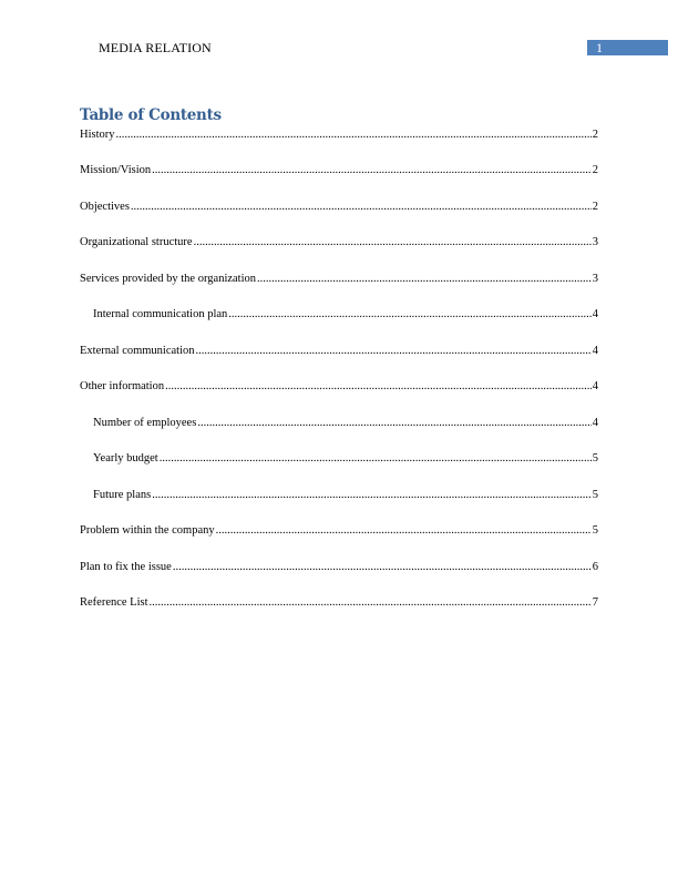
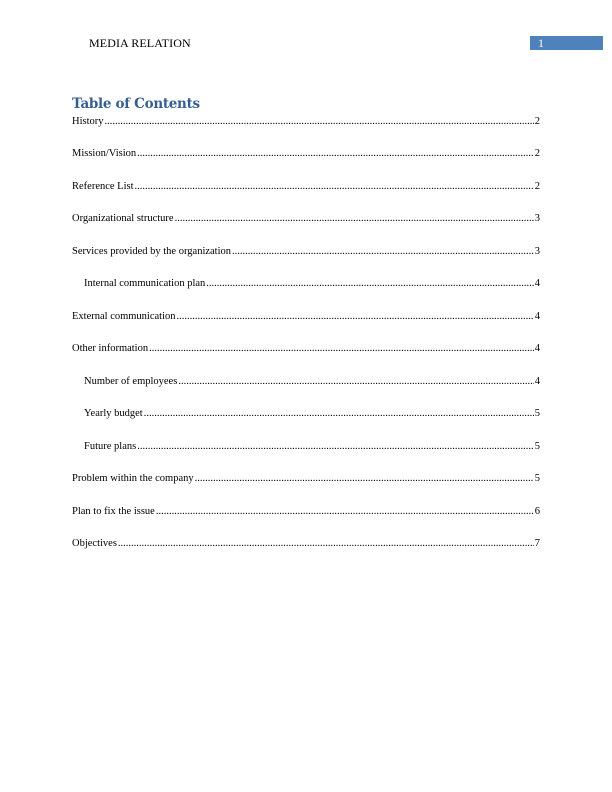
  MEDIA RELATION
  1
  Table of Contents
  History
  2
  Mission/Vision
  2
- Objectives
+ Reference List
  2
  Organizational structure
  3
  Services provided by the organization
  3
  Internal communication plan
  4
  External communication
  4
  Other information
  4
  Number of employees
  4
  Yearly budget
  5
  Future plans
  5
  Problem within the company
  5
  Plan to fix the issue
  6
- Reference List
+ Objectives
  7
